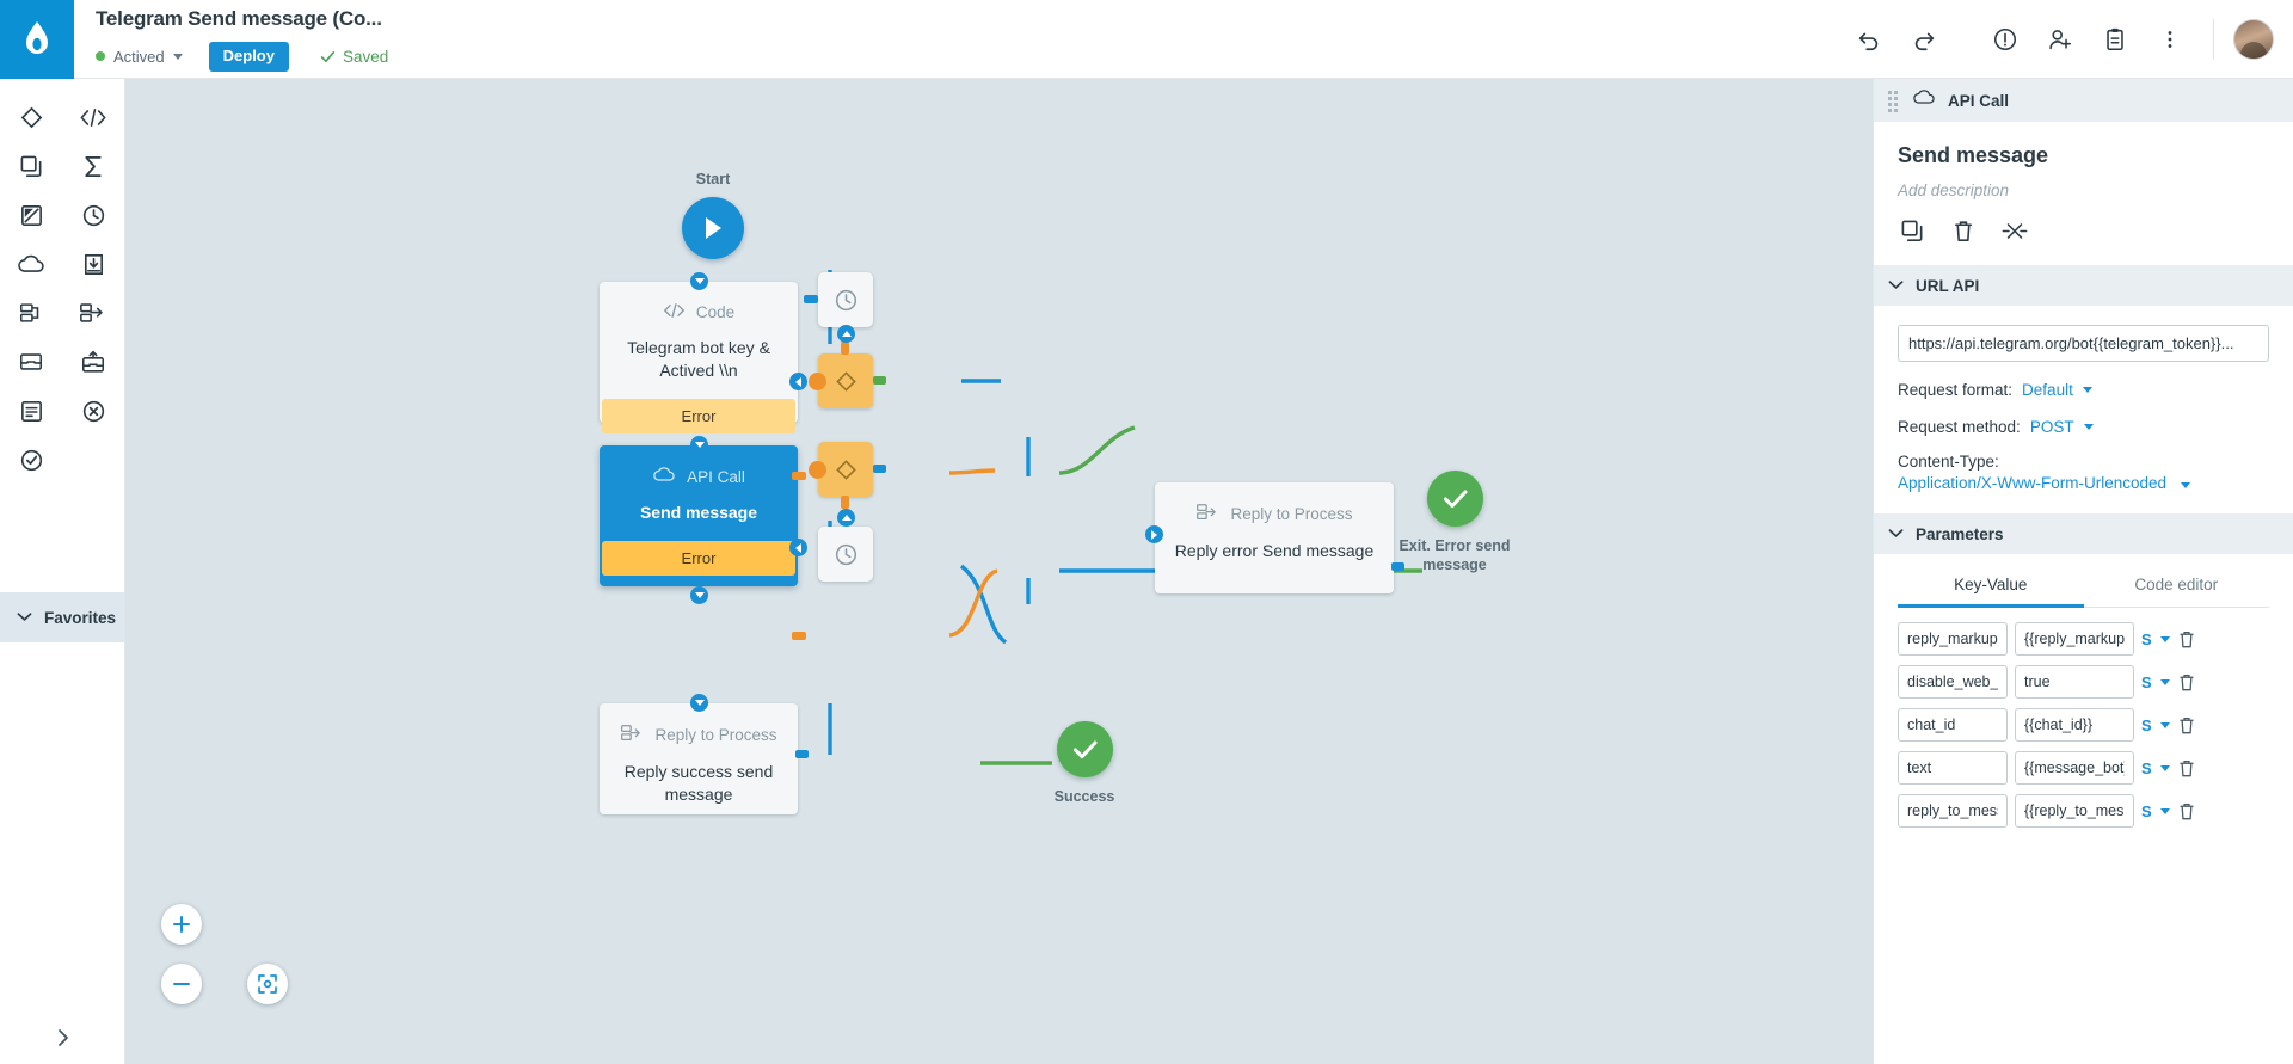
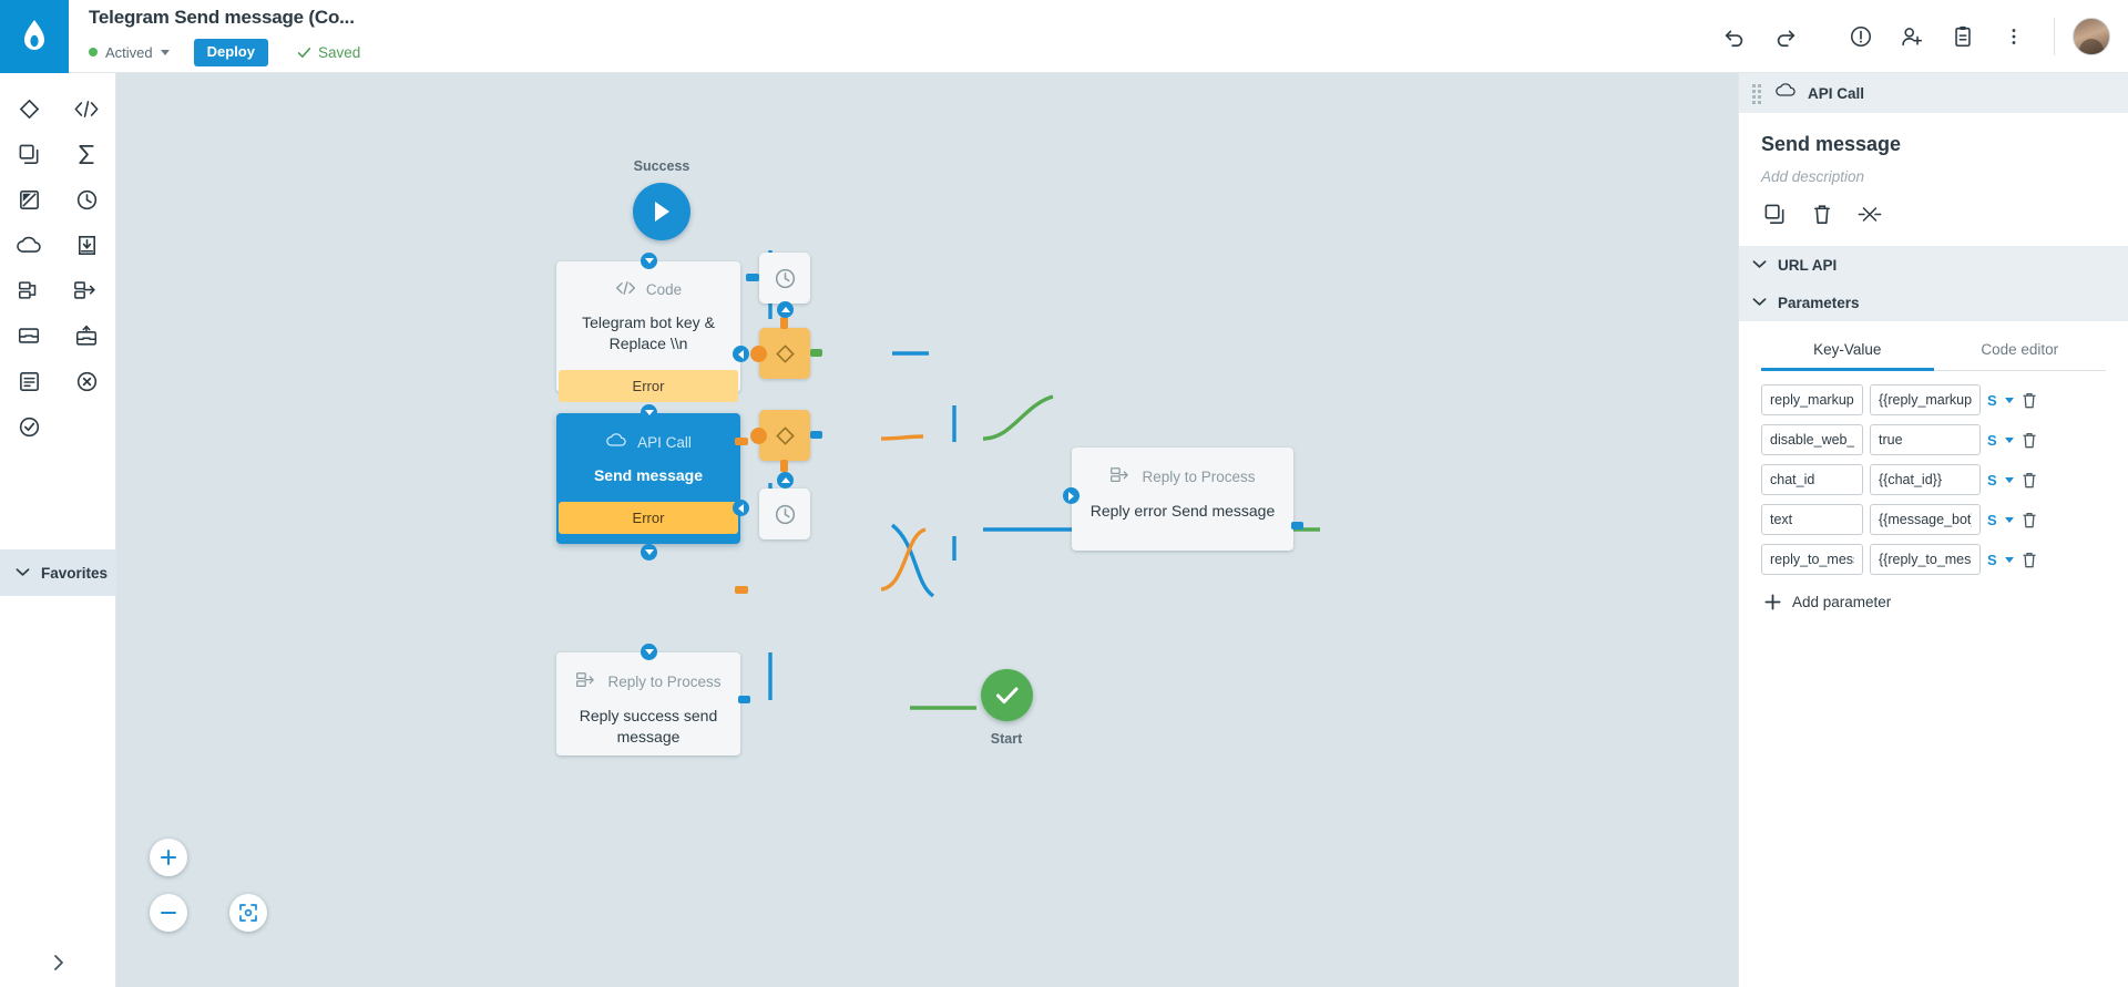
  Telegram Send message (Co...
  Actived
  Deploy
  Saved
  Favorites
- Start
+ Success
  Code
- Telegram bot key & Actived \\n
+ Telegram bot key & Replace \\n
  Error
  API Call
  Send message
  Error
  Reply to Process
  Reply error Send message
- Exit. Error send
- message
  Reply to Process
  Reply success send message
- Success
+ Start
  API Call
  Send message
  Add description
  URL API
- https://api.telegram.org/bot{{telegram_token}}...
- Request format:
- Default
- Request method:
- POST
- Content-Type:
- Application/X-Www-Form-Urlencoded
  Parameters
  Key-Value
  Code editor
  reply_markup
  {{reply_markup
  S
  disable_web_
  true
  S
  chat_id
  {{chat_id}}
  S
  text
  {{message_bot
  S
  reply_to_mes
  {{reply_to_mes
  S
+ Add parameter
